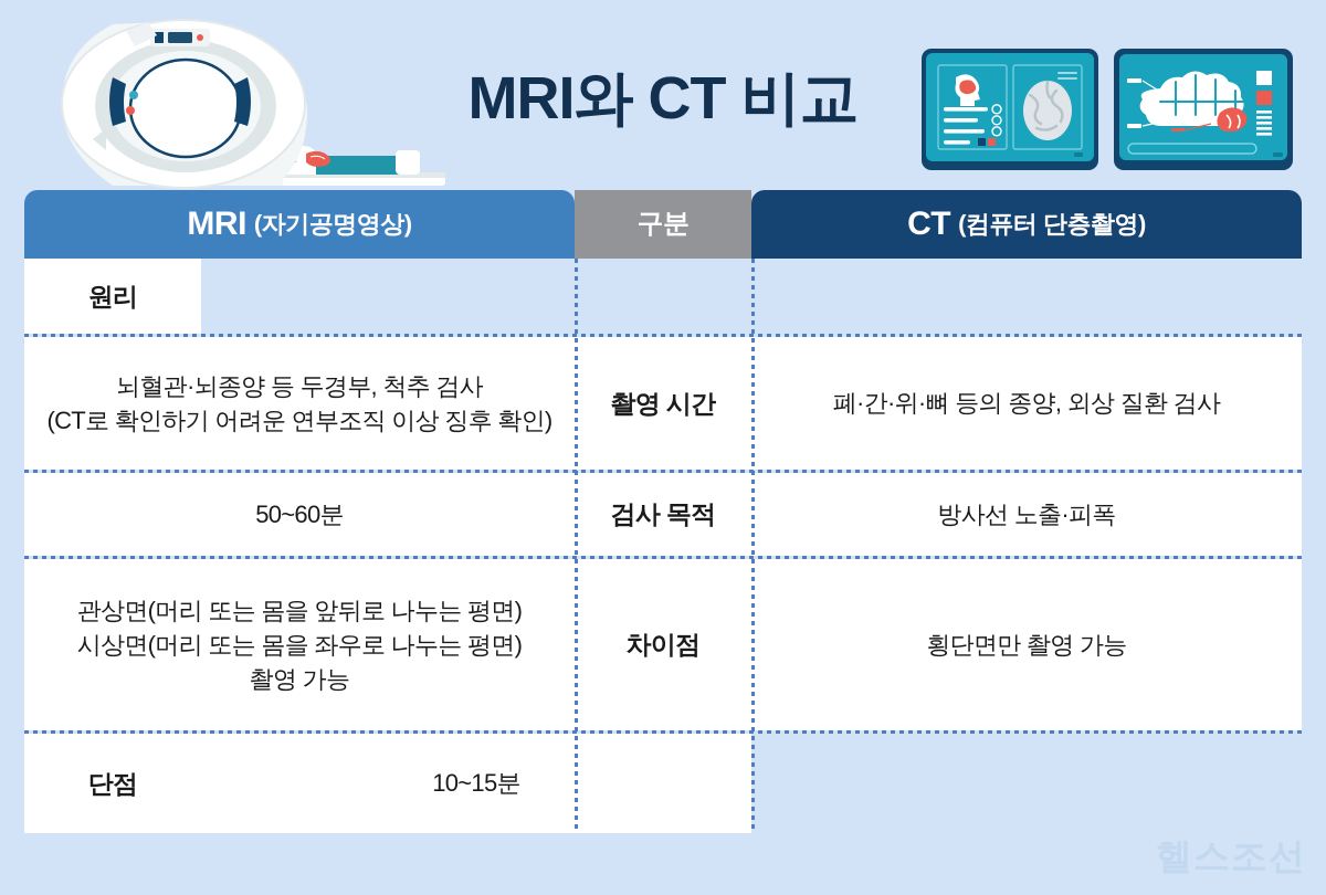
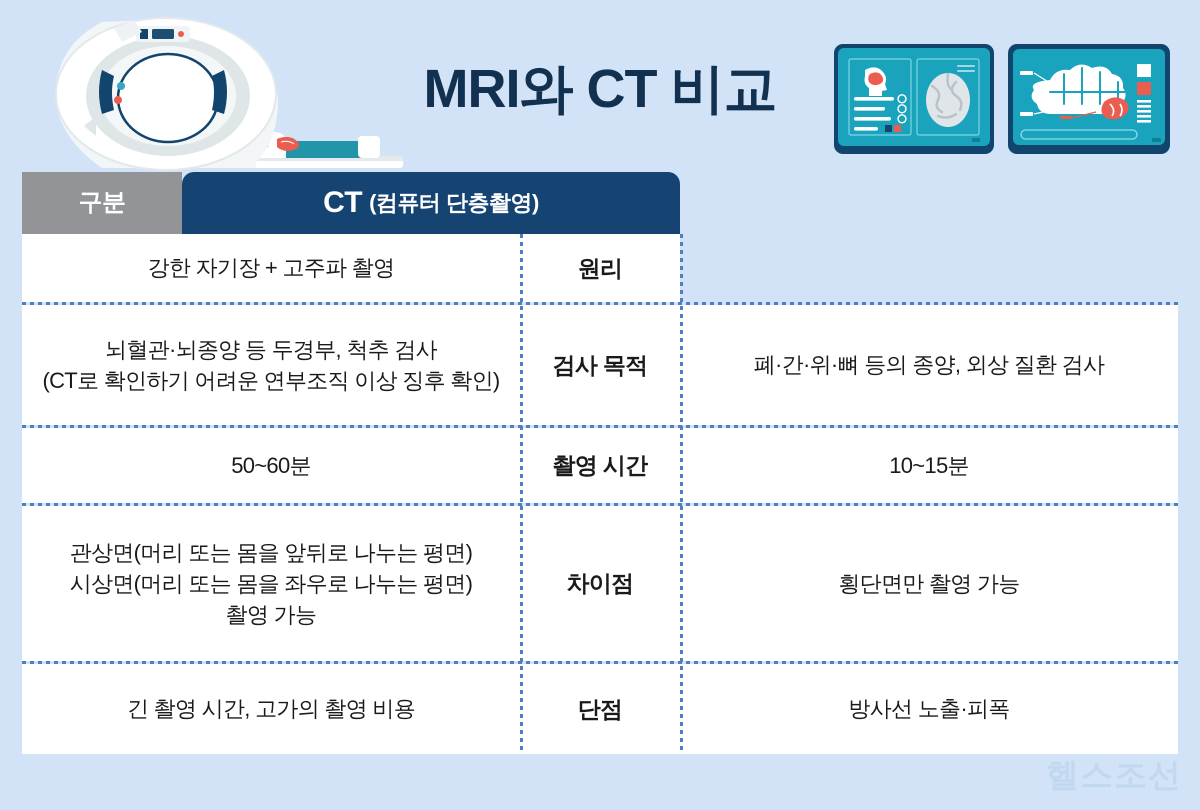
  MRI와 CT 비교
- MRI
- (자기공명영상)
  구분
  CT
  (컴퓨터 단층촬영)
+ 강한 자기장 + 고주파 촬영
  원리
  뇌혈관·뇌종양 등 두경부, 척추 검사
  (CT로 확인하기 어려운 연부조직 이상 징후 확인)
- 촬영 시간
+ 검사 목적
  폐·간·위·뼈 등의 종양, 외상 질환 검사
  50~60분
- 검사 목적
+ 촬영 시간
- 방사선 노출·피폭
+ 10~15분
  관상면(머리 또는 몸을 앞뒤로 나누는 평면)
  시상면(머리 또는 몸을 좌우로 나누는 평면)
  촬영 가능
  차이점
  횡단면만 촬영 가능
+ 긴 촬영 시간, 고가의 촬영 비용
  단점
- 10~15분
+ 방사선 노출·피폭
